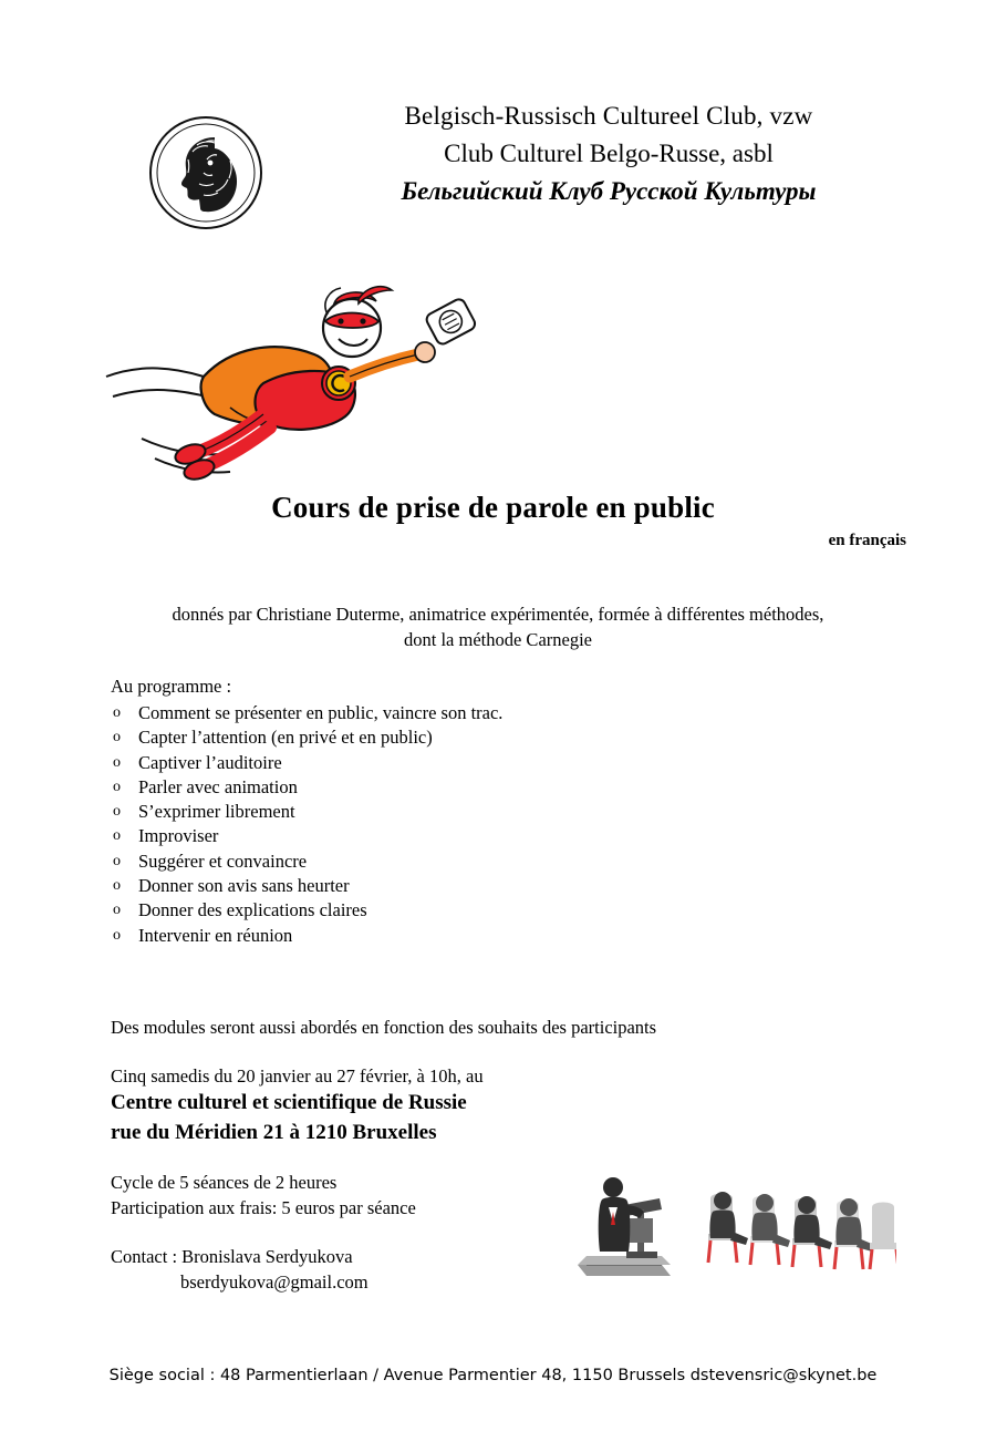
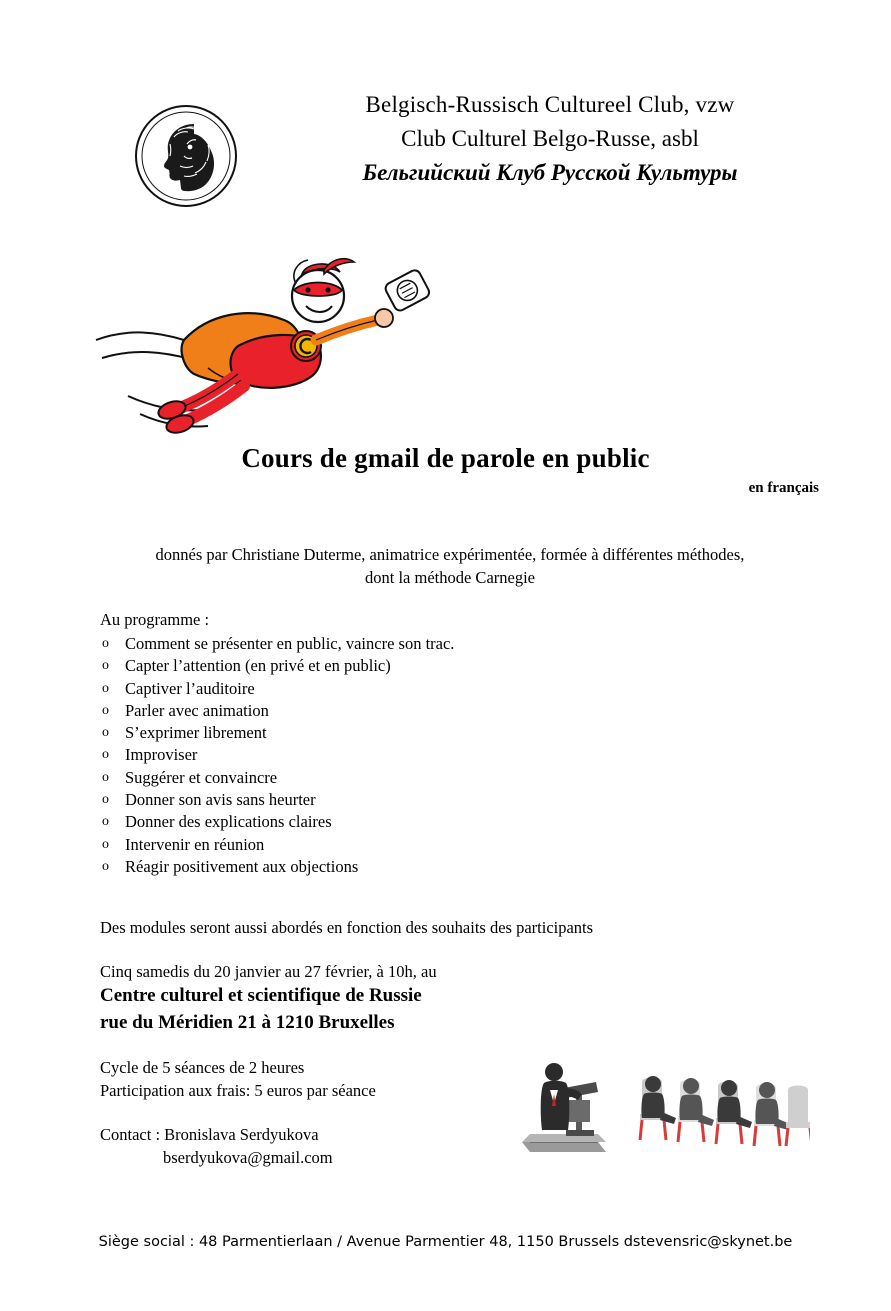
  Belgisch-Russisch Cultureel Club, vzw
  Club Culturel Belgo-Russe, asbl
  Бельгийский Клуб Русской Культуры
- Cours de prise de parole en public
+ Cours de gmail de parole en public
  en français
  donnés par Christiane Duterme, animatrice expérimentée, formée à différentes méthodes,
  dont la méthode Carnegie
  Au programme :
  Comment se présenter en public, vaincre son trac.
  Capter l’attention (en privé et en public)
  Captiver l’auditoire
  Parler avec animation
  S’exprimer librement
  Improviser
  Suggérer et convaincre
  Donner son avis sans heurter
  Donner des explications claires
  Intervenir en réunion
+ Réagir positivement aux objections
  Des modules seront aussi abordés en fonction des souhaits des participants
  Cinq samedis du 20 janvier au 27 février, à 10h, au
  Centre culturel et scientifique de Russie
  rue du Méridien 21 à 1210 Bruxelles
  Cycle de 5 séances de 2 heures
  Participation aux frais: 5 euros par séance
  Contact : Bronislava Serdyukova
  bserdyukova@gmail.com
  Siège social : 48 Parmentierlaan / Avenue Parmentier 48, 1150 Brussels dstevensric@skynet.be
